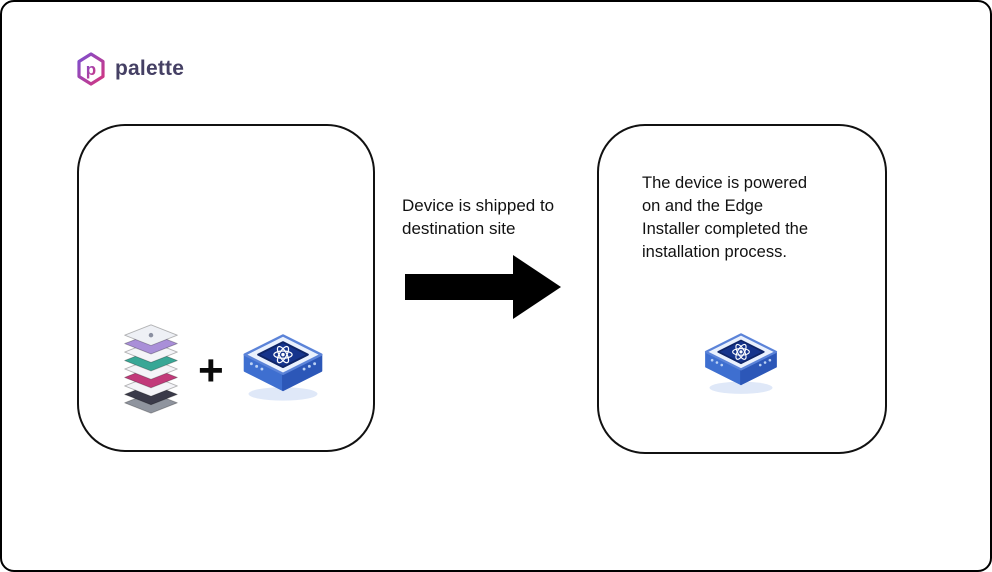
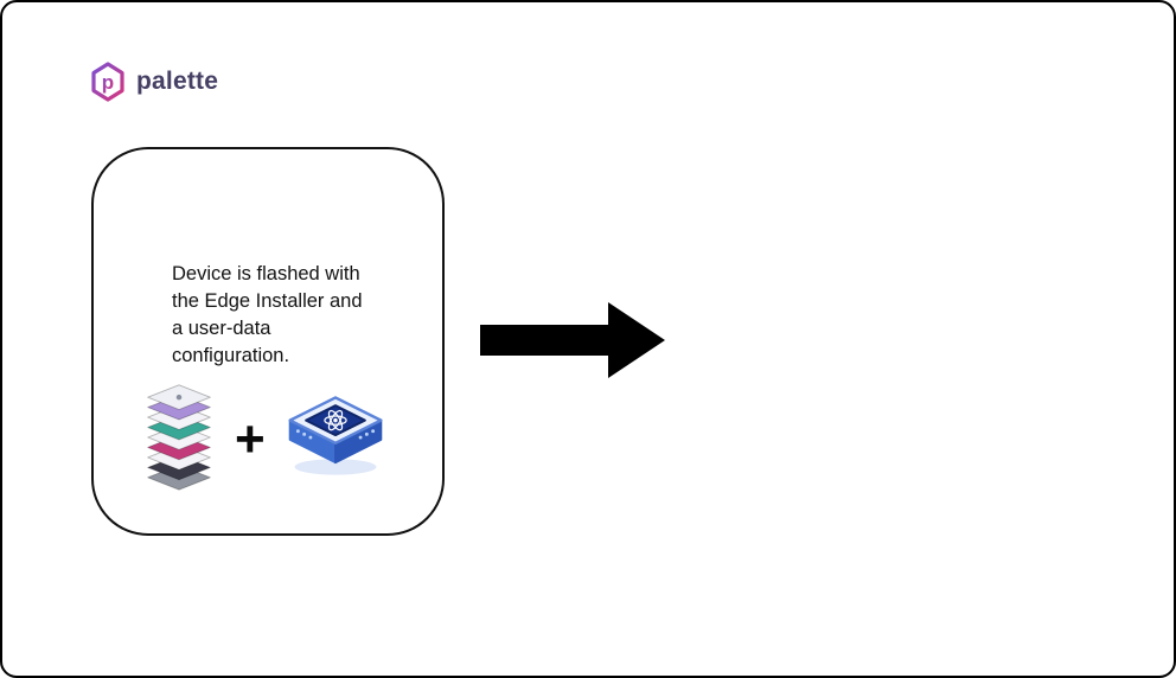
  p
  palette
+ Device is flashed with
+ the Edge Installer and
+ a user-data
+ configuration.
  +
- Device is shipped to
- destination site
- The device is powered
- on and the Edge
- Installer completed the
- installation process.
